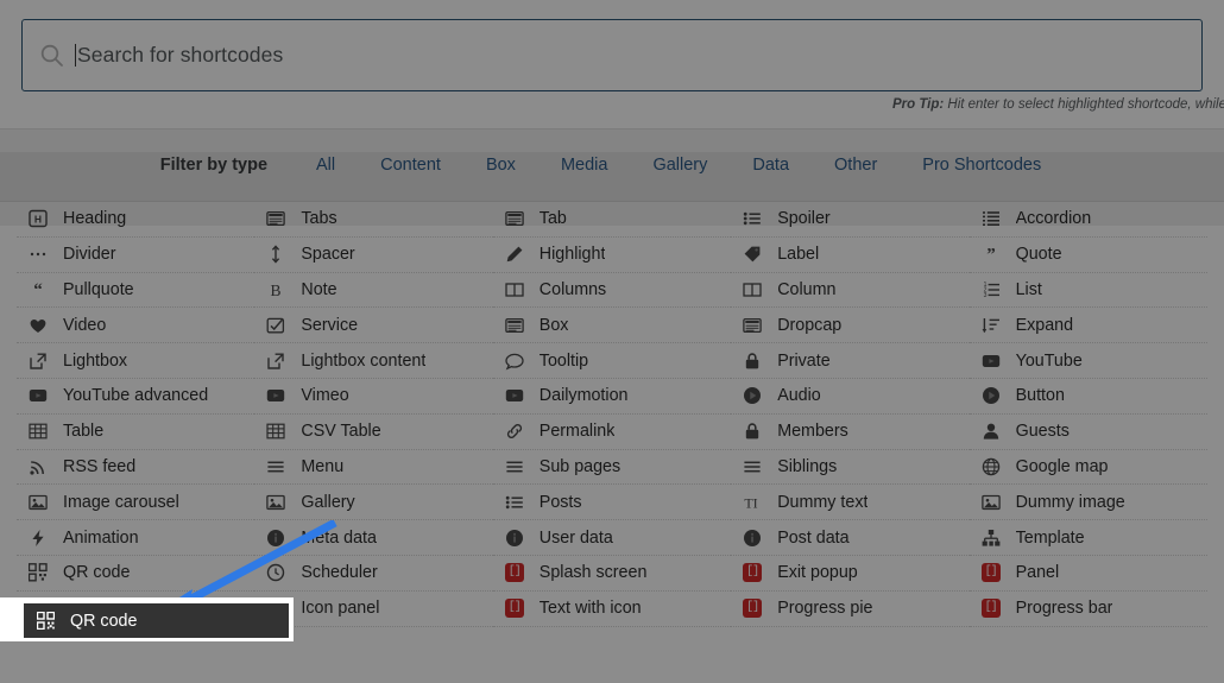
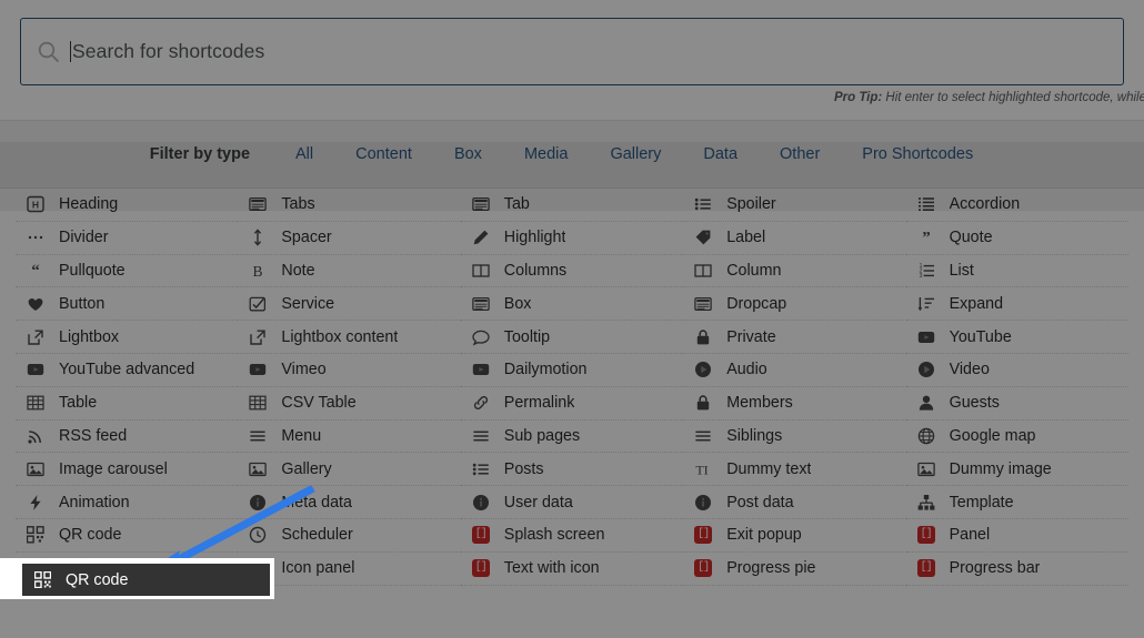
  Search for shortcodes
  Pro Tip: Hit enter to select highlighted shortcode, while
  Filter by type
  All
  Content
  Box
  Media
  Gallery
  Data
  Other
  Pro Shortcodes
  H
  Heading
  Tabs
  Tab
  Spoiler
  Accordion
  Divider
  Spacer
  Highlight
  Label
  ”
  Quote
  “
  Pullquote
  B
  Note
  Columns
  Column
  List
- Video
+ Button
  Service
  Box
  Dropcap
  Expand
  Lightbox
  Lightbox content
  Tooltip
  Private
  YouTube
  YouTube advanced
  Vimeo
  Dailymotion
  Audio
- Button
+ Video
  Table
  CSV Table
  Permalink
  Members
  Guests
  RSS feed
  Menu
  Sub pages
  Siblings
  Google map
  Image carousel
  Gallery
  Posts
  TI
  Dummy text
  Dummy image
  Animation
  eta data
  User data
  Post data
  Template
  QR code
  Scheduler
  []
  Splash screen
  []
  Exit popup
  []
  Panel
  Icon panel
  []
  Text with icon
  []
  Progress pie
  []
  Progress bar
  QR code
